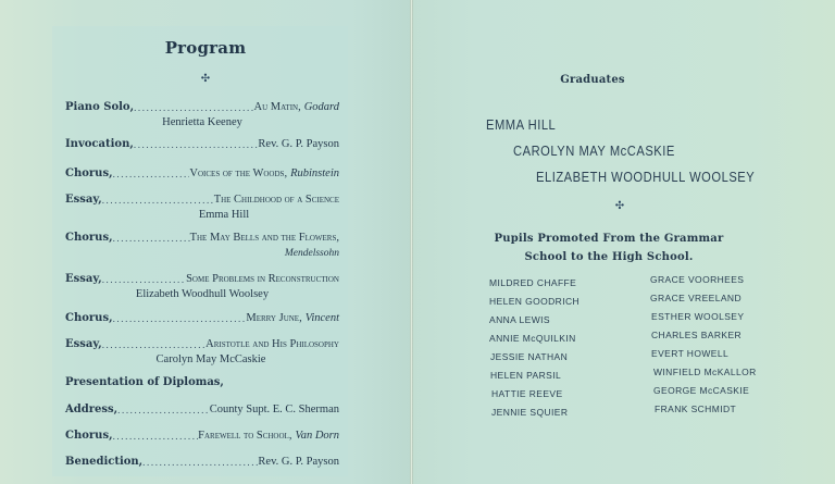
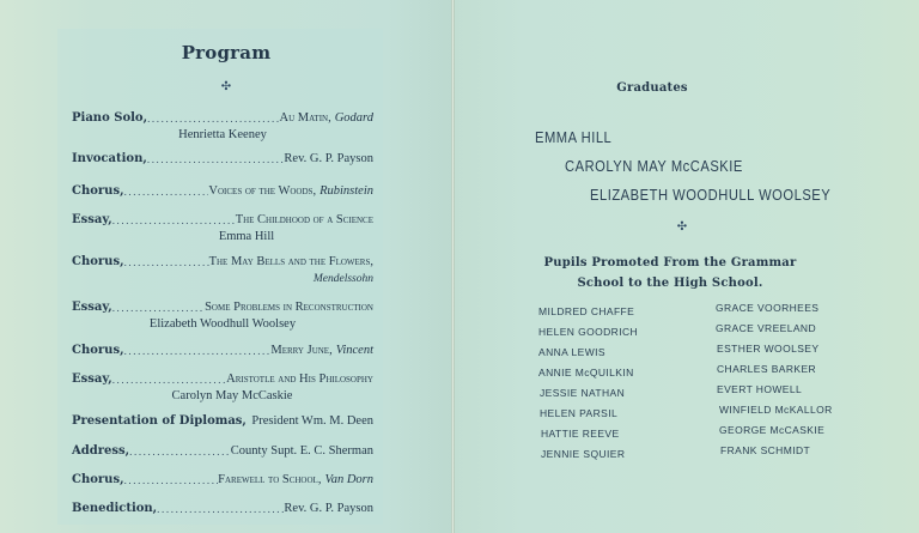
  Program
  ✣
  Piano Solo,
  Au Matin,
  Godard
  Henrietta Keeney
  Invocation,
  Rev. G. P. Payson
  Chorus,
  Voices of the Woods,
  Rubinstein
  Essay,
  The Childhood of a Science
  Emma Hill
  Chorus,
  The May Bells and the Flowers,
  Mendelssohn
  Essay,
  Some Problems in Reconstruction
  Elizabeth Woodhull Woolsey
  Chorus,
  Merry June,
  Vincent
  Essay,
  Aristotle and His Philosophy
  Carolyn May McCaskie
  Presentation of Diplomas,
+ President Wm. M. Deen
  Address,
  County Supt. E. C. Sherman
  Chorus,
  Farewell to School,
  Van Dorn
  Benediction,
  Rev. G. P. Payson
  Graduates
  EMMA HILL
  CAROLYN MAY McCASKIE
  ELIZABETH WOODHULL WOOLSEY
  ✣
  Pupils Promoted From the Grammar School to the High School.
  MILDRED CHAFFE
  HELEN GOODRICH
  ANNA LEWIS
  ANNIE McQUILKIN
  JESSIE NATHAN
  HELEN PARSIL
  HATTIE REEVE
  JENNIE SQUIER
  GRACE VOORHEES
  GRACE VREELAND
  ESTHER WOOLSEY
  CHARLES BARKER
  EVERT HOWELL
  WINFIELD McKALLOR
  GEORGE McCASKIE
  FRANK SCHMIDT
